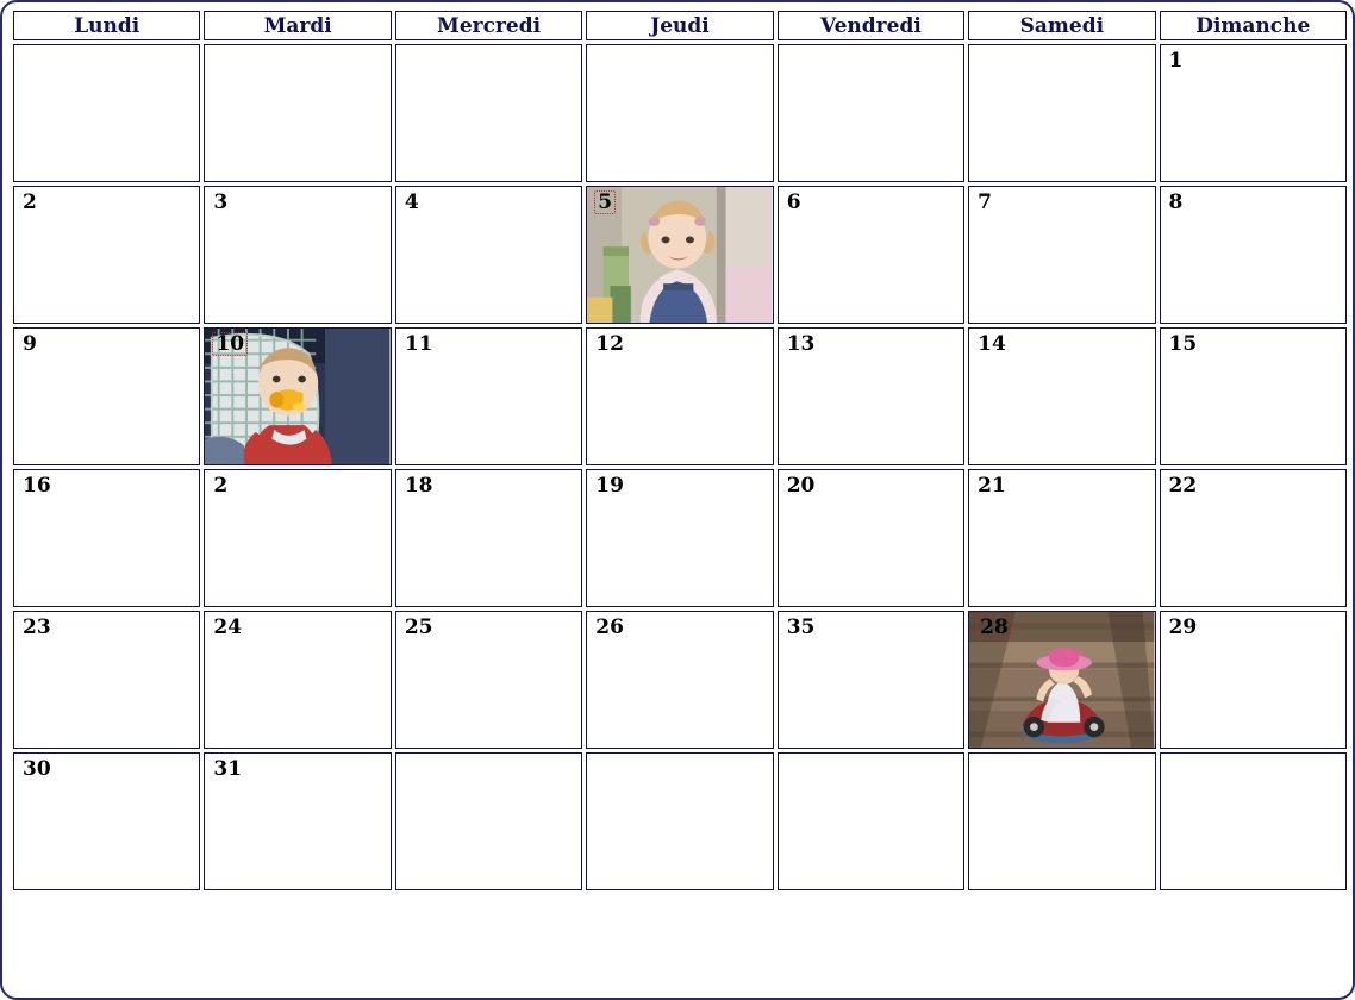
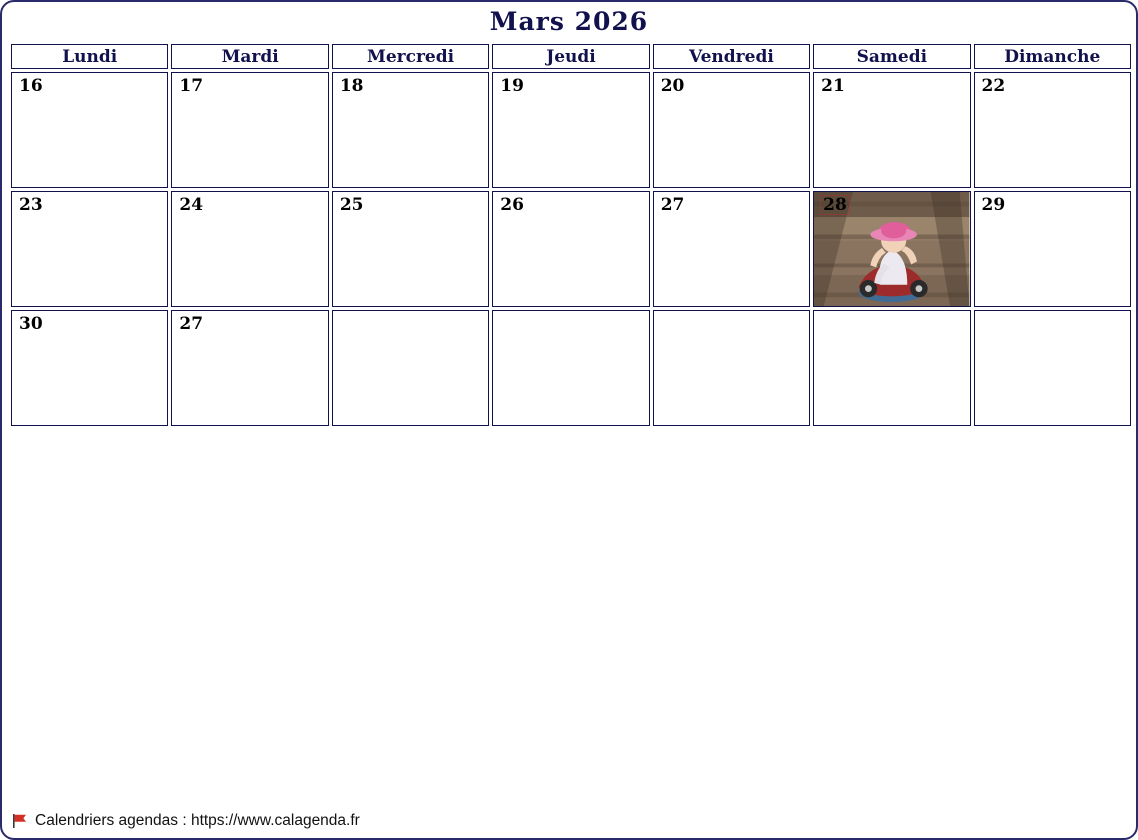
+ Mars 2026
  Lundi	Mardi	Mercredi	Jeudi	Vendredi	Samedi	Dimanche
- 						1
- 2	3	4	5	6	7	8
- 9	10	11	12	13	14	15
- 16	2	18	19	20	21	22
+ 16	17	18	19	20	21	22
- 23	24	25	26	35	28	29
+ 23	24	25	26	27	28	29
- 30	31
+ 30	27
+ Calendriers agendas : https://www.calagenda.fr
